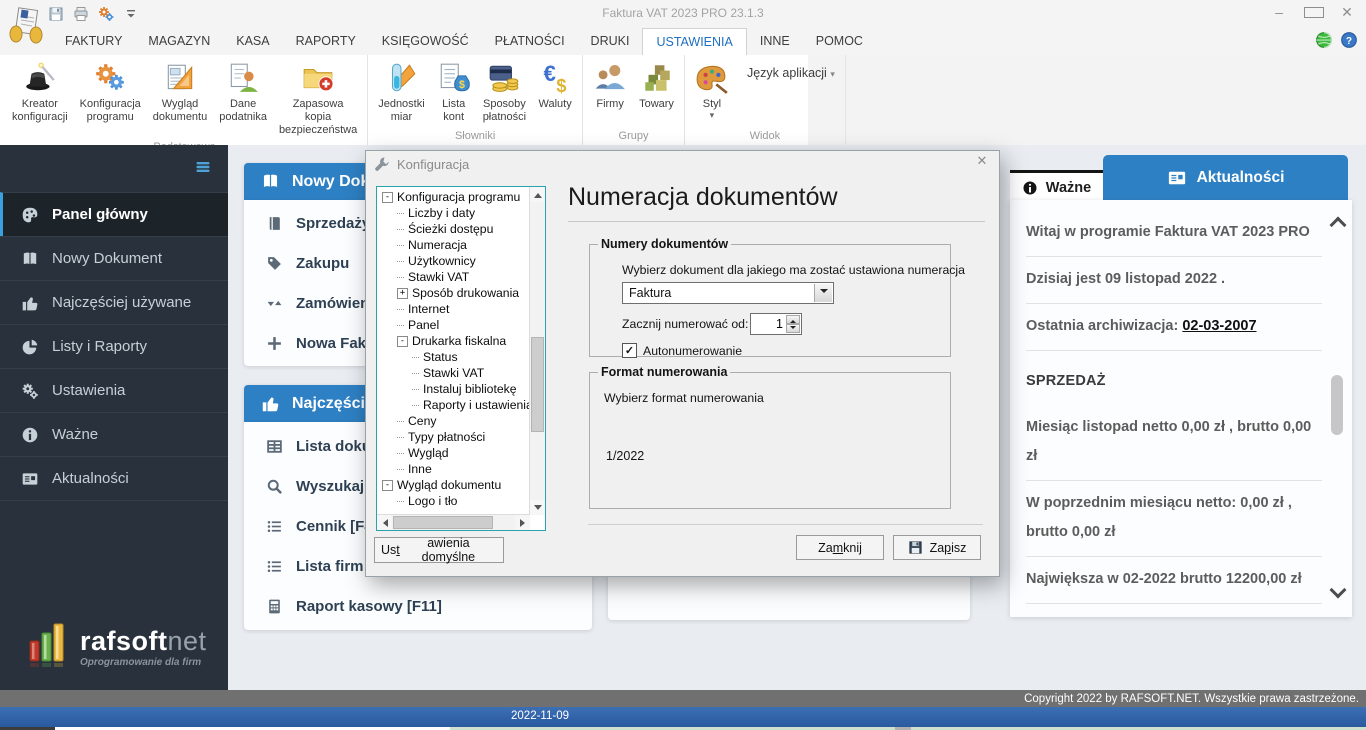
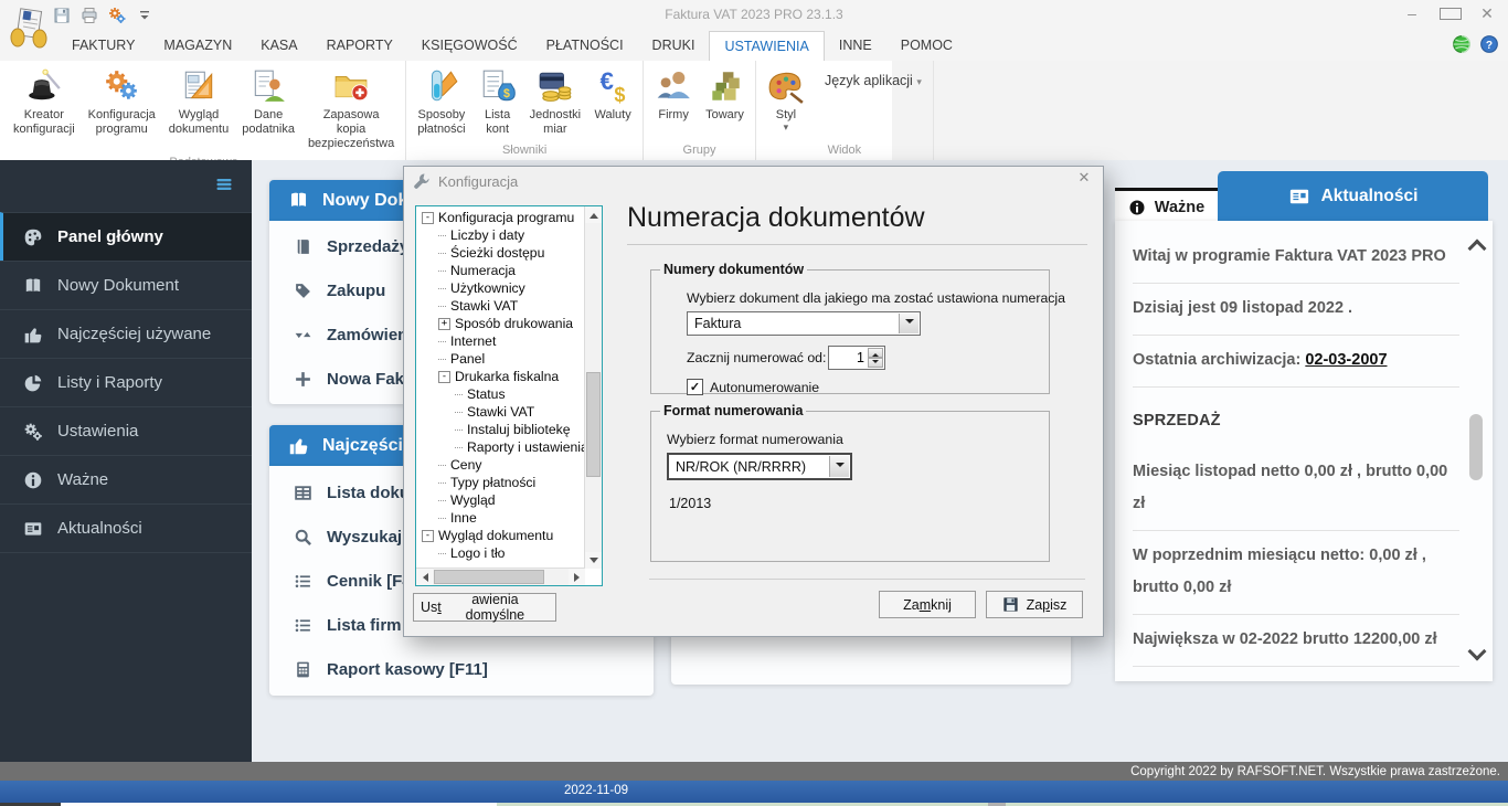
  Faktura VAT 2023 PRO 23.1.3
  –
  ✕
  FAKTURY
  MAGAZYN
  KASA
  RAPORTY
  KSIĘGOWOŚĆ
  PŁATNOŚCI
  DRUKI
  USTAWIENIA
  INNE
  POMOC
  ?
  Kreator konfiguracji
  Konfiguracja programu
  Wygląd dokumentu
  Dane podatnika
  Zapasowa kopia bezpieczeństwa
- Jednostki miar
+ Sposoby płatności
  $
  Lista kont
- Sposoby płatności
+ Jednostki miar
  €
  $
  Waluty
  Słowniki
  Firmy
  Towary
  Grupy
  Styl
  ▾
  Język aplikacji ▾
  Widok
  Panel główny
  Nowy Dokument
  Najczęściej używane
  Listy i Raporty
  Ustawienia
  Ważne
  Aktualności
- rafsoftnet
- Oprogramowanie dla firm
  Nowy Do
  Sprzedaż
  Zakupu
  Zamówie
  Nowa Fak
  Najczęści
  Lista dok
  Wyszukaj
  Cennik [F
  Lista firm
  Raport kasowy [F11]
  Aktualności
  Ważne
  Witaj w programie Faktura VAT 2023 PRO
  Dzisiaj jest 09 listopad 2022 .
  Ostatnia archiwizacja: 02-03-2007
  SPRZEDAŻ
  Miesiąc listopad netto 0,00 zł , brutto 0,00 zł
  W poprzednim miesiącu netto: 0,00 zł , brutto 0,00 zł
  Największa w 02-2022 brutto 12200,00 zł
  Konfiguracja
  ✕
  -
  Konfiguracja programu
  Liczby i daty
  Ścieżki dostępu
  Numeracja
  Użytkownicy
  Stawki VAT
  +
  Sposób drukowania
  Internet
  Panel
  -
  Drukarka fiskalna
  Status
  Stawki VAT
  Instaluj bibliotekę
  Raporty i ustawieni
  Ceny
  Typy płatności
  Wygląd
  Inne
  -
  Wygląd dokumentu
  Logo i tło
  Us
  t
  awienia domyślne
  Numeracja dokumentów
  Numery dokumentów
  Wybierz dokument dla jakiego ma zostać ustawiona numeracja
  Faktura
  Zacznij numerować od:
  1
  ✓
  Autonumerowanie
  Format numerowania
  Wybierz format numerowania
+ NR/ROK (NR/RRRR)
- 1/2022
+ 1/2013
  Za
  m
  knij
  Za
  p
  isz
  Copyright 2022 by RAFSOFT.NET. Wszystkie prawa zastrzeżone.
  2022-11-09
